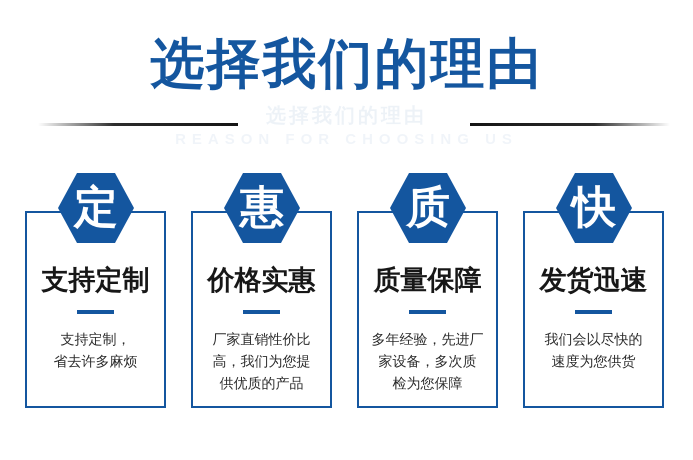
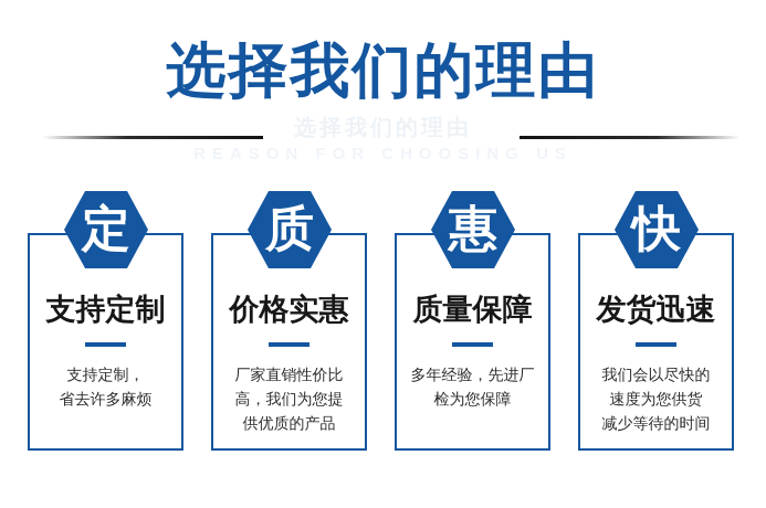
  选择我们的理由
  支持定制
  支持定制，
  省去许多麻烦
  定
  价格实惠
  厂家直销性价比
  高，我们为您提
  供优质的产品
- 惠
+ 质
  质量保障
  多年经验，先进厂
- 家设备，多次质
  检为您保障
- 质
+ 惠
  发货迅速
  我们会以尽快的
  速度为您供货
+ 减少等待的时间
  快
